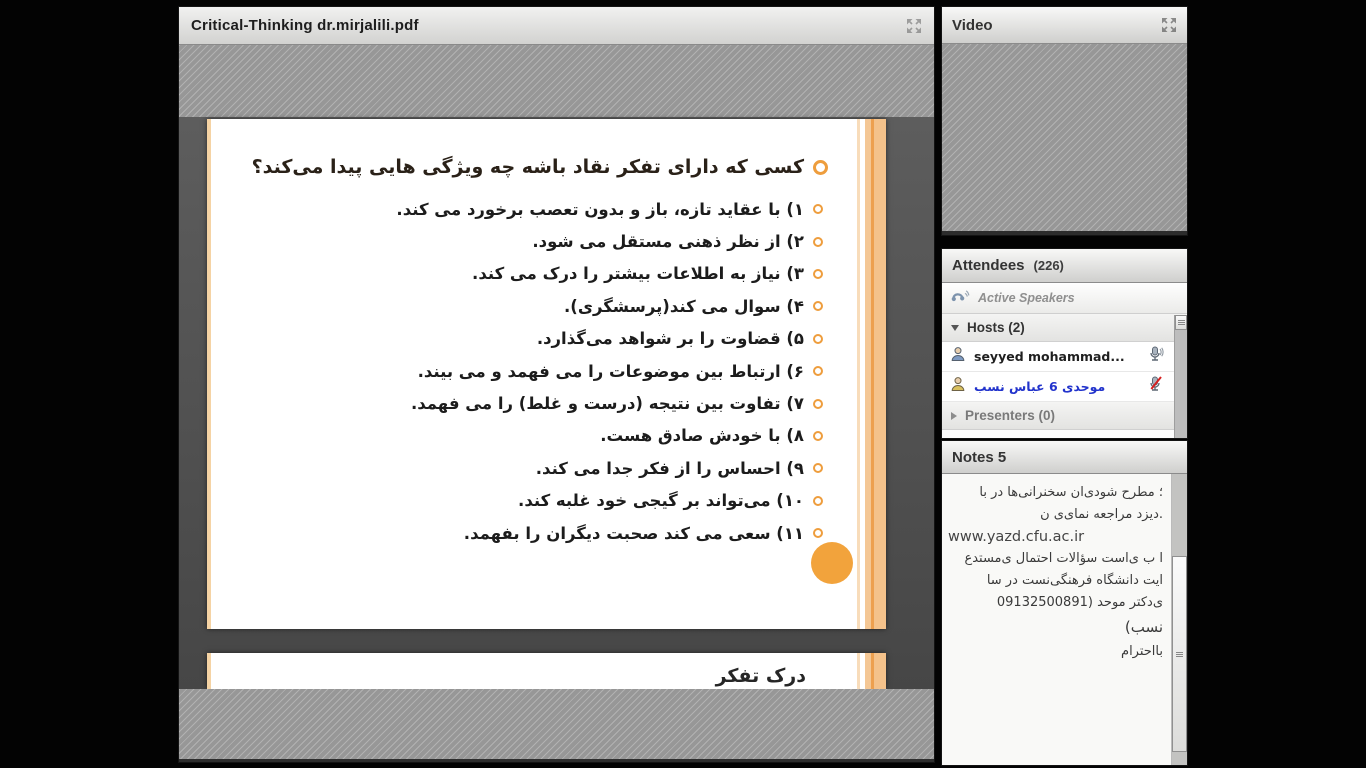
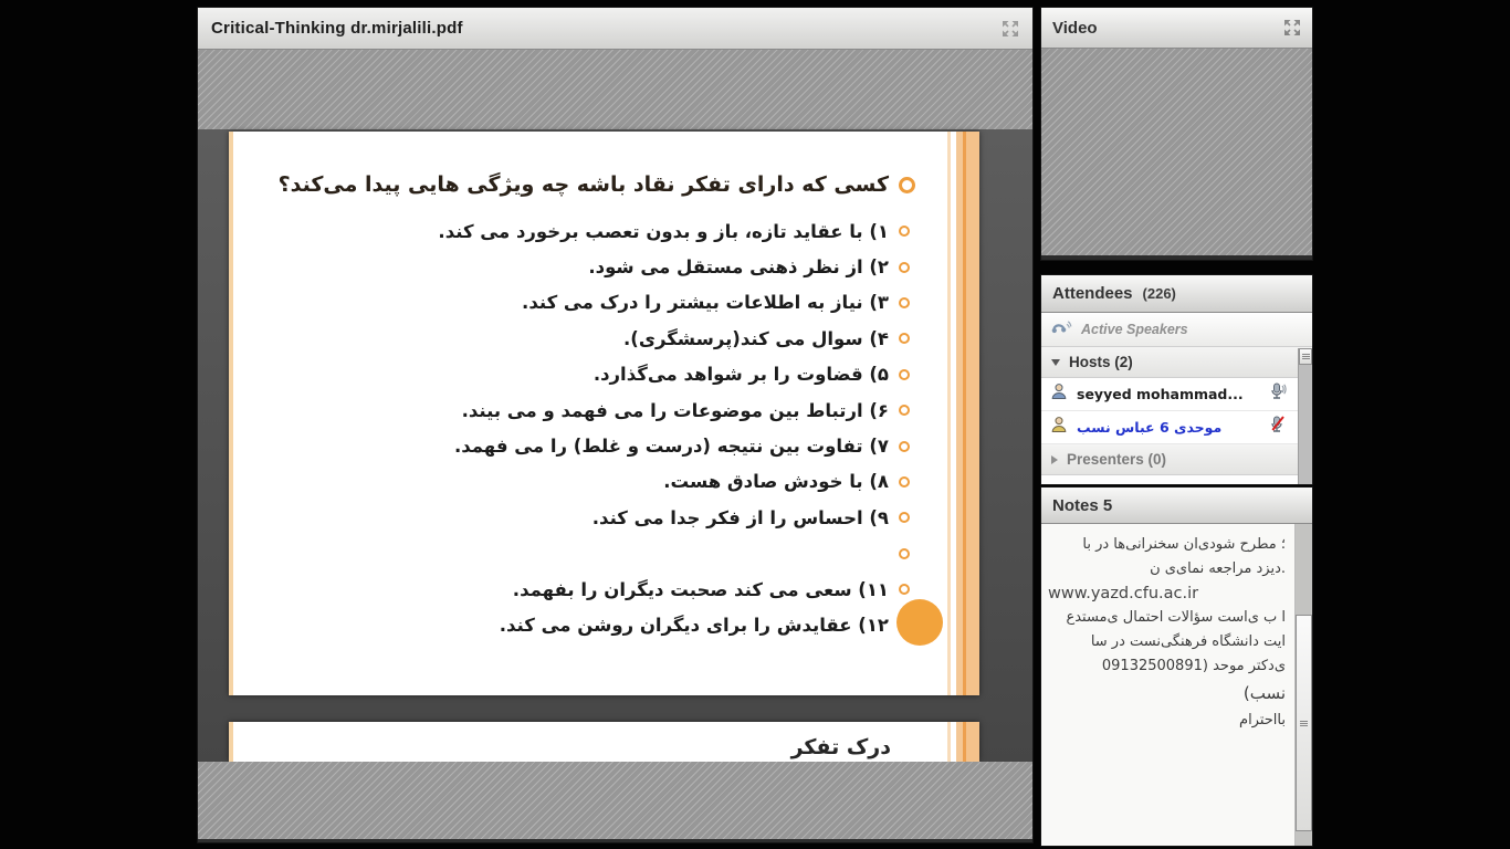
  Critical-Thinking dr.mirjalili.pdf
  کسی که دارای تفکر نقاد باشه چه ویژگی هایی پیدا می‌کند؟
  ۱) با عقاید تازه، باز و بدون تعصب برخورد می کند.
  ۲) از نظر ذهنی مستقل می شود.
  ۳) نیاز به اطلاعات بیشتر را درک می کند.
  ۴) سوال می کند(پرسشگری).
  ۵) قضاوت را بر شواهد می‌گذارد.
  ۶) ارتباط بین موضوعات را می فهمد و می بیند.
  ۷) تفاوت بین نتیجه (درست و غلط) را می فهمد.
  ۸) با خودش صادق هست.
  ۹) احساس را از فکر جدا می کند.
- ۱۰) می‌تواند بر گیجی خود غلبه کند.
  ۱۱) سعی می کند صحبت دیگران را بفهمد.
+ ۱۲) عقایدش را برای دیگران روشن می کند.
  درک تفکر
  Video
  Attendees
  (226)
  Active Speakers
  Hosts (2)
  seyyed mohammad...
  موحدی 6 عباس نسب
  Presenters (0)
  Notes 5
  ؛ مطرح شودی‌ان سخنرانی‌ها در با
  .دیزد مراجعه نمای‌ی ن
  www.yazd.cfu.ac.ir
  ا ب ی‌است سؤالات احتمال ی‌مستدع
  ایت دانشگاه فرهنگی‌نست در سا
  ی‌دکتر موحد (09132500891
  نسب)
  بااحترام
